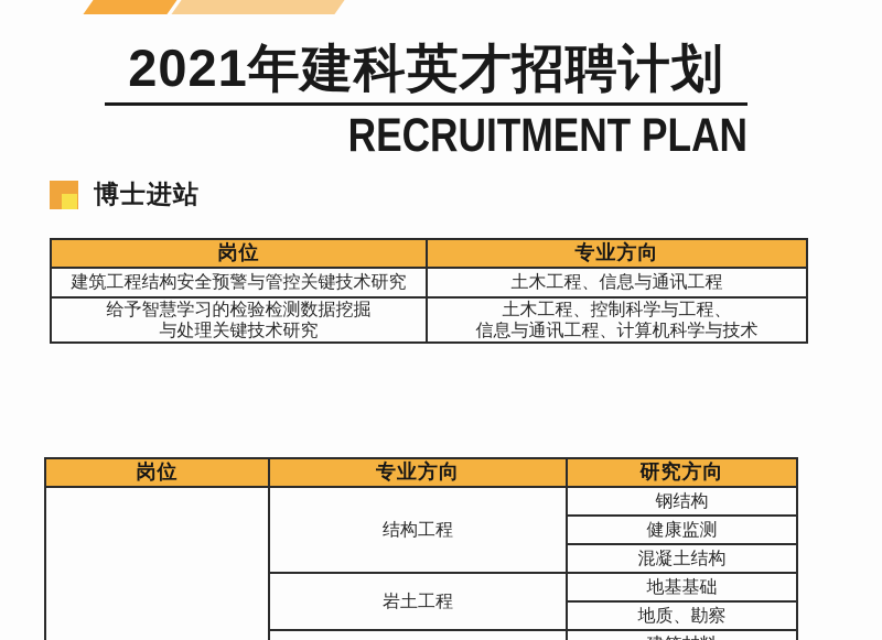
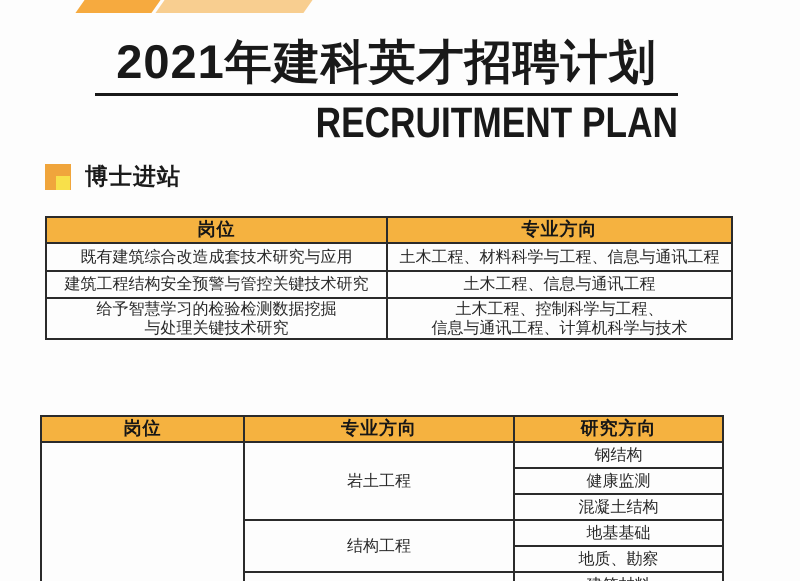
  2021年建科英才招聘计划
  RECRUITMENT PLAN
  博士进站
  岗位	专业方向
+ 既有建筑综合改造成套技术研究与应用	土木工程、材料科学与工程、信息与通讯工程
  建筑工程结构安全预警与管控关键技术研究	土木工程、信息与通讯工程
  给予智慧学习的检验检测数据挖掘 与处理关键技术研究	土木工程、控制科学与工程、 信息与通讯工程、计算机科学与技术
  岗位	专业方向	研究方向
- 	结构工程	钢结构
+ 	岩土工程	钢结构
  健康监测
  混凝土结构
- 岩土工程	地基基础
+ 结构工程	地基基础
  地质、勘察
